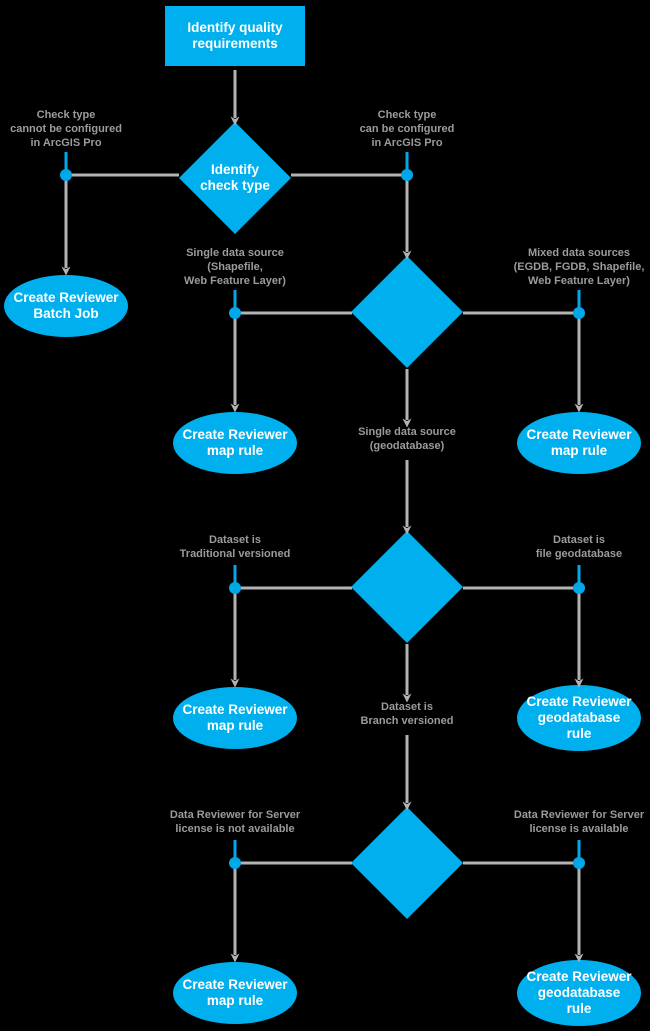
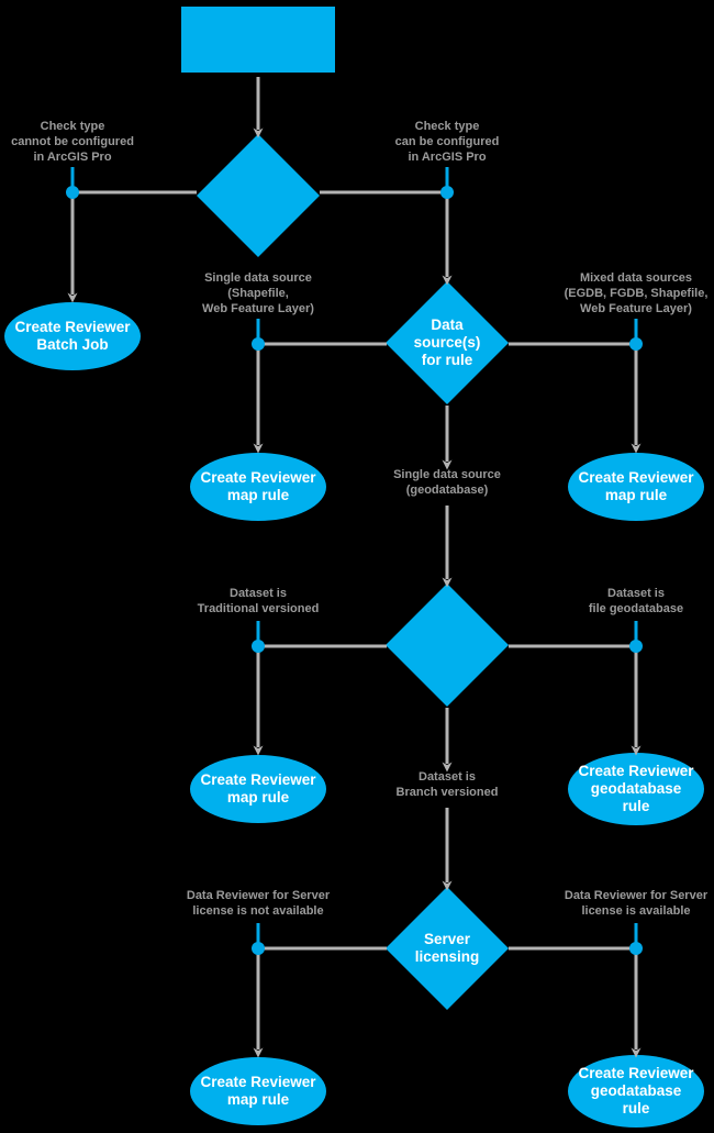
- Identify quality
- requirements
- Identify
- check type
  Create Reviewer
  Batch Job
+ Data
+ source(s)
+ for rule
  Create Reviewer
  map rule
  Create Reviewer
  map rule
  Create Reviewer
  map rule
  Create Reviewer
  geodatabase
  rule
+ Server
+ licensing
  Create Reviewer
  map rule
  Create Reviewer
  geodatabase
  rule
  Check type
  cannot be configured
  in ArcGIS Pro
  Check type
  can be configured
  in ArcGIS Pro
  Single data source
  (Shapefile,
  Web Feature Layer)
  Mixed data sources
  (EGDB, FGDB, Shapefile,
  Web Feature Layer)
  Single data source
  (geodatabase)
  Dataset is
  Traditional versioned
  Dataset is
  file geodatabase
  Dataset is
  Branch versioned
  Data Reviewer for Server
  license is not available
  Data Reviewer for Server
  license is available
